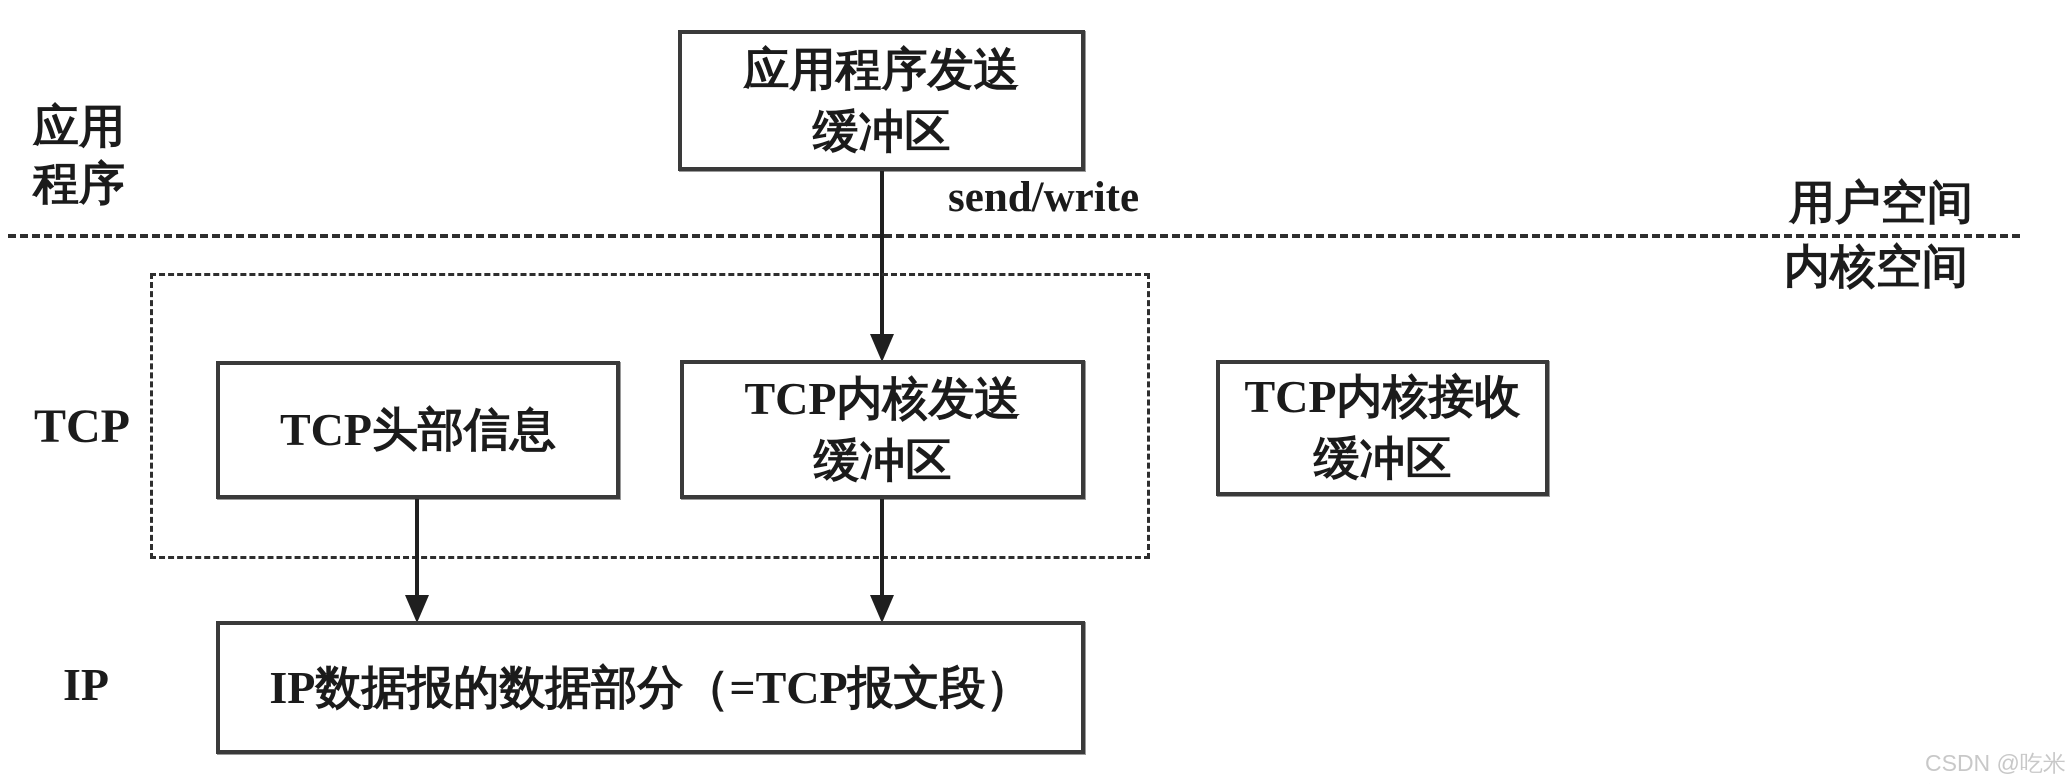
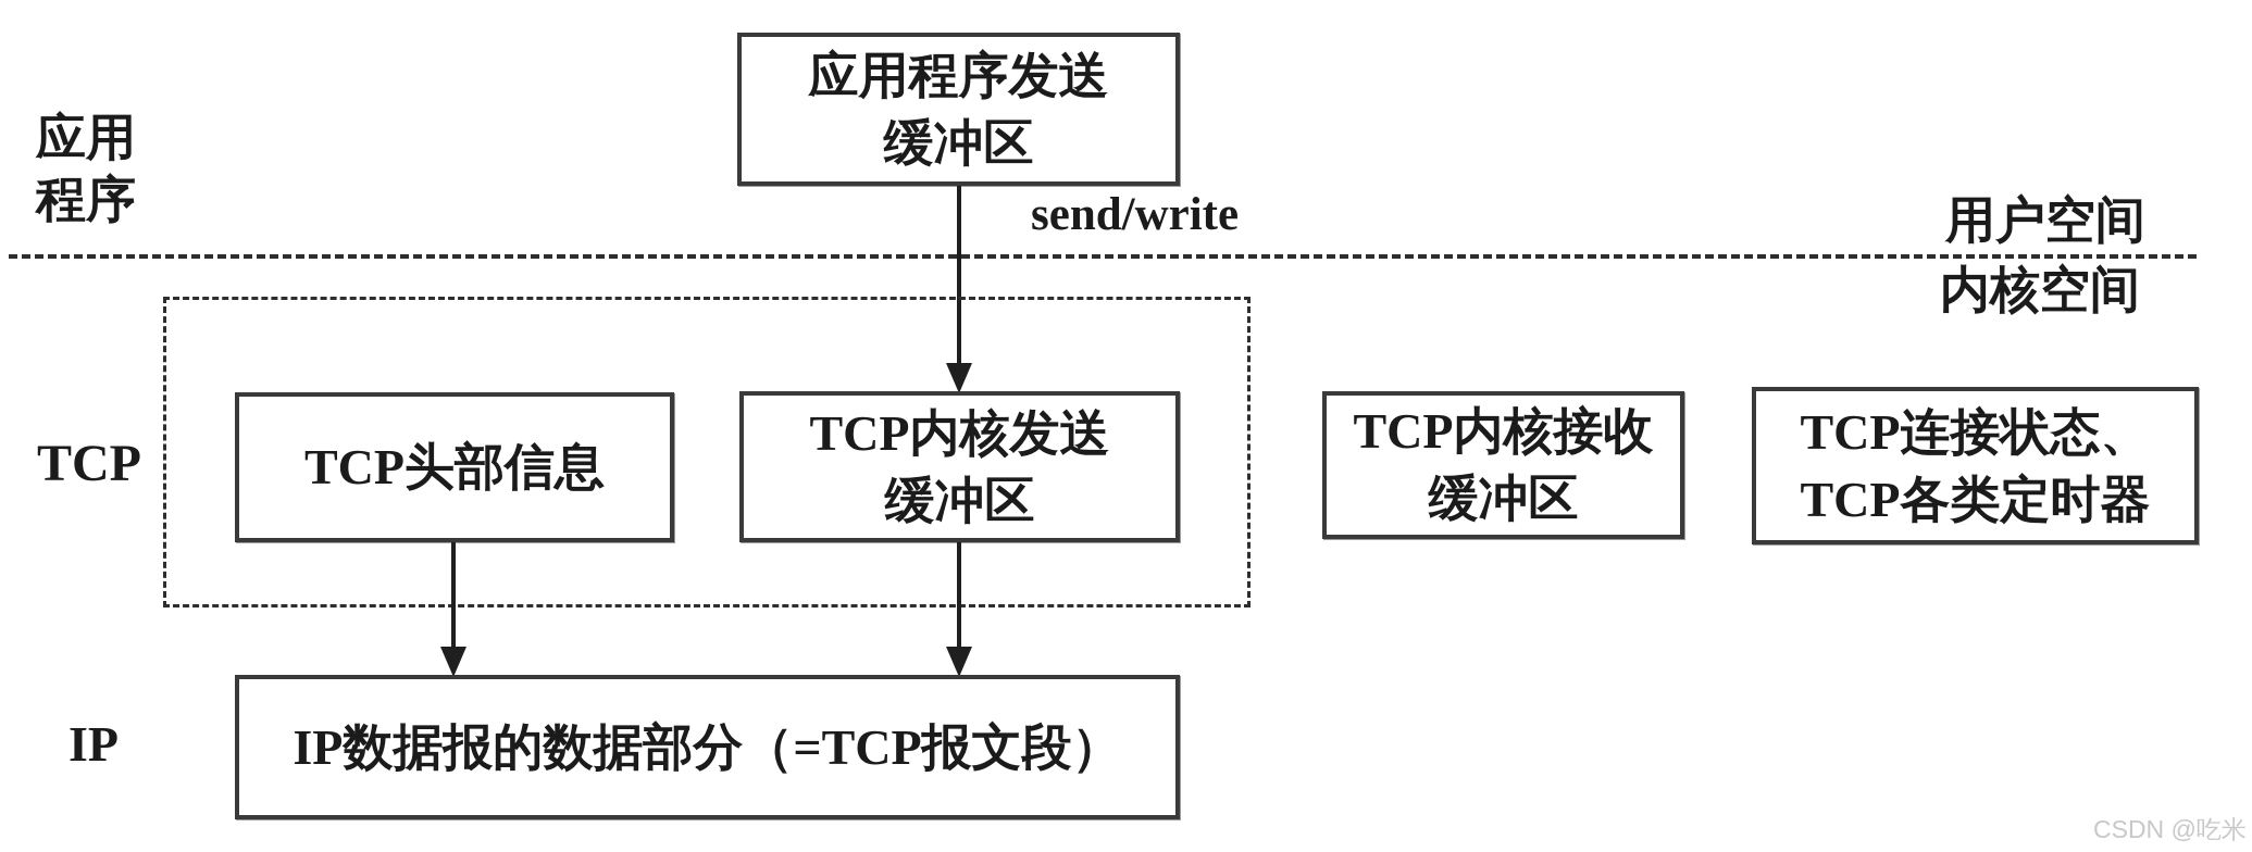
  应用
  程序
  TCP
  IP
  应用程序发送
  缓冲区
  send/write
  用户空间
  内核空间
  TCP头部信息
  TCP内核发送
  缓冲区
  TCP内核接收
  缓冲区
+ TCP连接状态、
+ TCP各类定时器
  IP数据报的数据部分（=TCP报文段）
  CSDN @吃米
